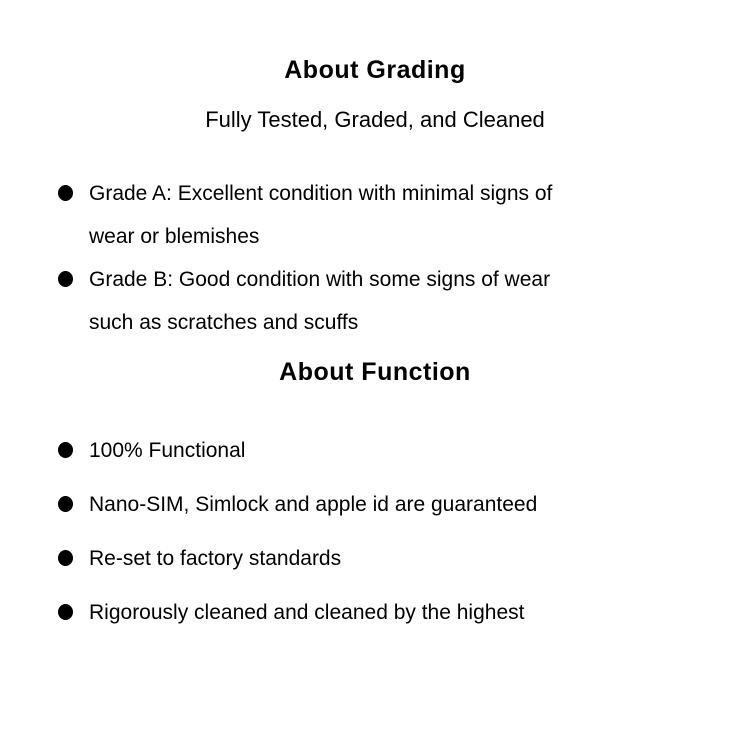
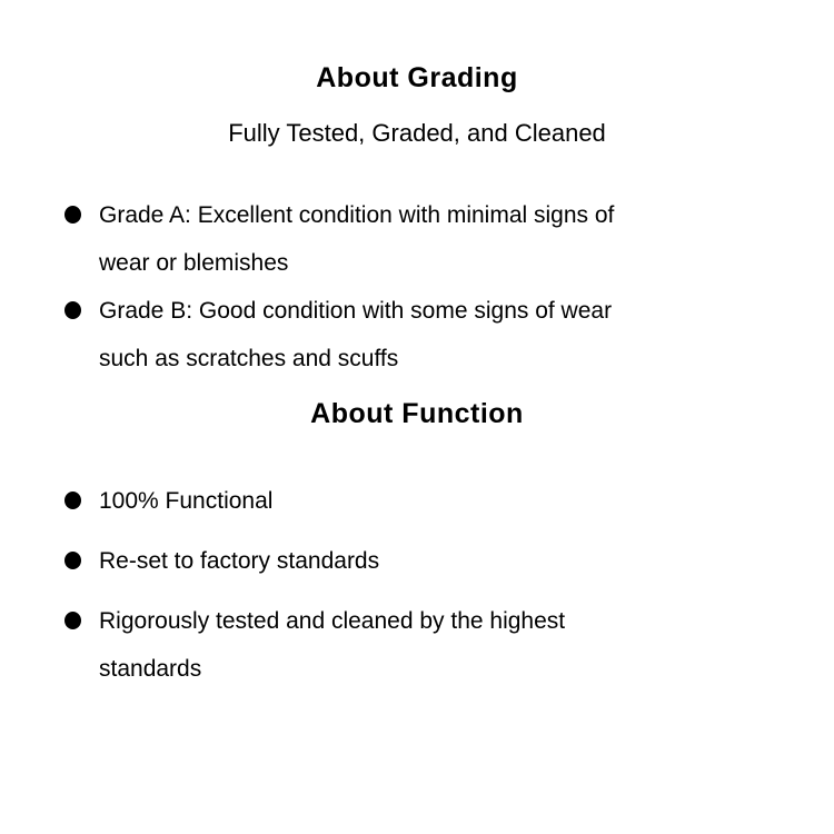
  About Grading
  Fully Tested, Graded, and Cleaned
  Grade A: Excellent condition with minimal signs of
  wear or blemishes
  Grade B: Good condition with some signs of wear
  such as scratches and scuffs
  About Function
  100% Functional
- Nano-SIM, Simlock and apple id are guaranteed
  Re-set to factory standards
- Rigorously cleaned and cleaned by the highest
+ Rigorously tested and cleaned by the highest
+ standards
